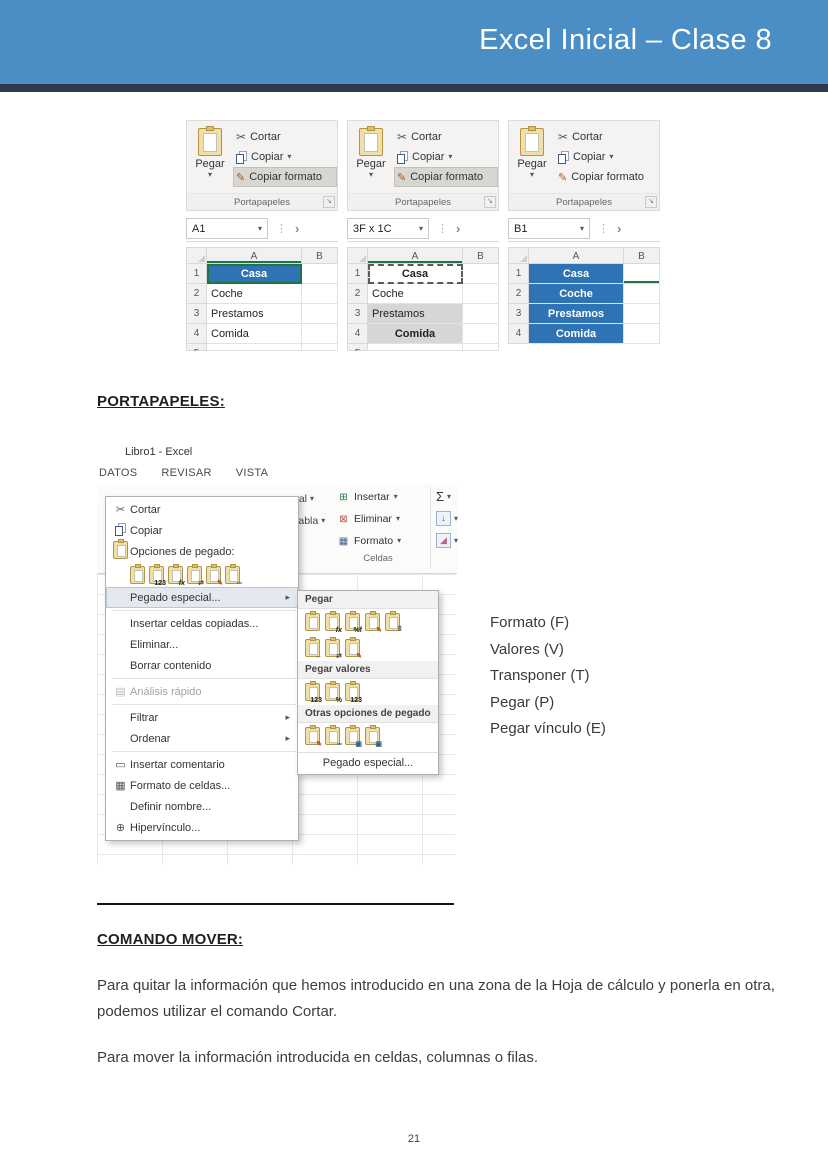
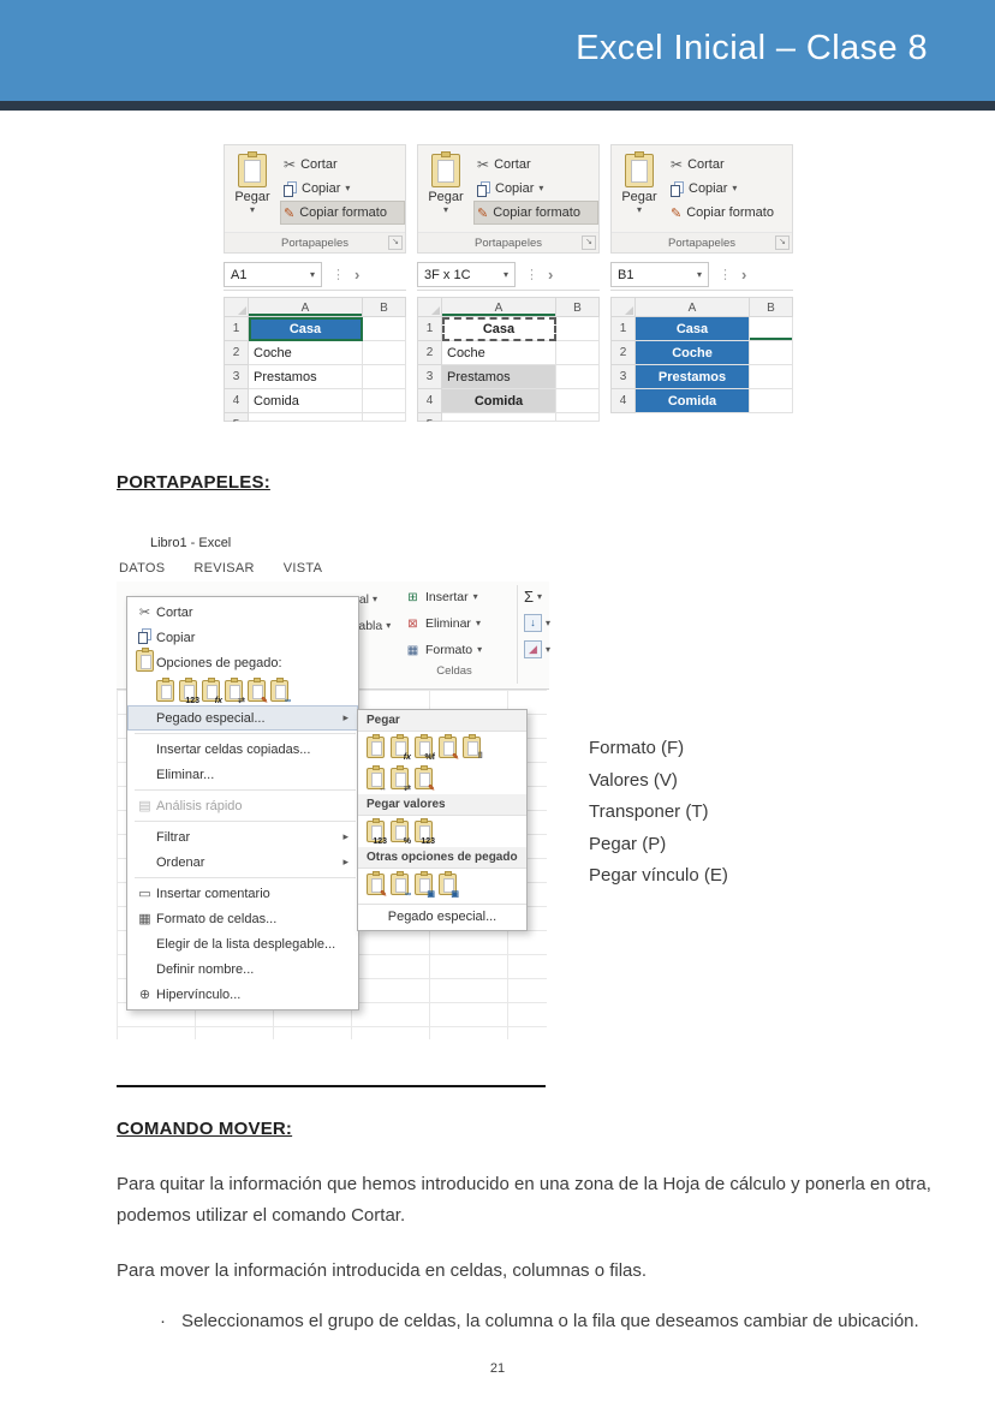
  Excel Inicial – Clase 8
  Pegar
  ▾
  ✂
  Cortar
  Copiar
  ▾
  ✎
  Copiar formato
  Portapapeles
  A1
  ▾
  ⋮
  ›
  A
  B
  1
  Casa
  2
  Coche
  3
  Prestamos
  4
  Comida
  Pegar
  ▾
  ✂
  Cortar
  Copiar
  ▾
  ✎
  Copiar formato
  Portapapeles
  3F x 1C
  ▾
  ⋮
  ›
  A
  B
  1
  Casa
  2
  Coche
  3
  Prestamos
  4
  Comida
  Pegar
  ▾
  ✂
  Cortar
  Copiar
  ▾
  ✎
  Copiar formato
  Portapapeles
  B1
  ▾
  ⋮
  ›
  A
  B
  1
  Casa
  2
  Coche
  3
  Prestamos
  4
  Comida
  PORTAPAPELES:
  Libro1 - Excel
  DATOS
  REVISAR
  VISTA
  ▾
  abla
  ▾
  ⊞
  Insertar
  ▾
  ⊠
  Eliminar
  ▾
  ▦
  Formato
  ▾
  Celdas
  Σ
  ▾
  ↓
  ▾
  ◢
  ▾
  ✂
  Cortar
  Copiar
  Opciones de pegado:
  Pegado especial...
  ▸
  Insertar celdas copiadas...
  Eliminar...
- Borrar contenido
  ▤
  Análisis rápido
  Filtrar
  ▸
  Ordenar
  ▸
  ▭
  Insertar comentario
  ▦
  Formato de celdas...
+ Elegir de la lista desplegable...
  Definir nombre...
  ⊕
  Hipervínculo...
  Pegar
  Pegar valores
  Otras opciones de pegado
  Pegado especial...
  Formato (F)
  Valores (V)
  Transponer (T)
  Pegar (P)
  Pegar vínculo (E)
  COMANDO MOVER:
  Para quitar la información que hemos introducido en una zona de la Hoja de cálculo y ponerla en otra, podemos utilizar el comando Cortar.
  Para mover la información introducida en celdas, columnas o filas.
+ ·
+ Seleccionamos el grupo de celdas, la columna o la fila que deseamos cambiar de ubicación.
  21
